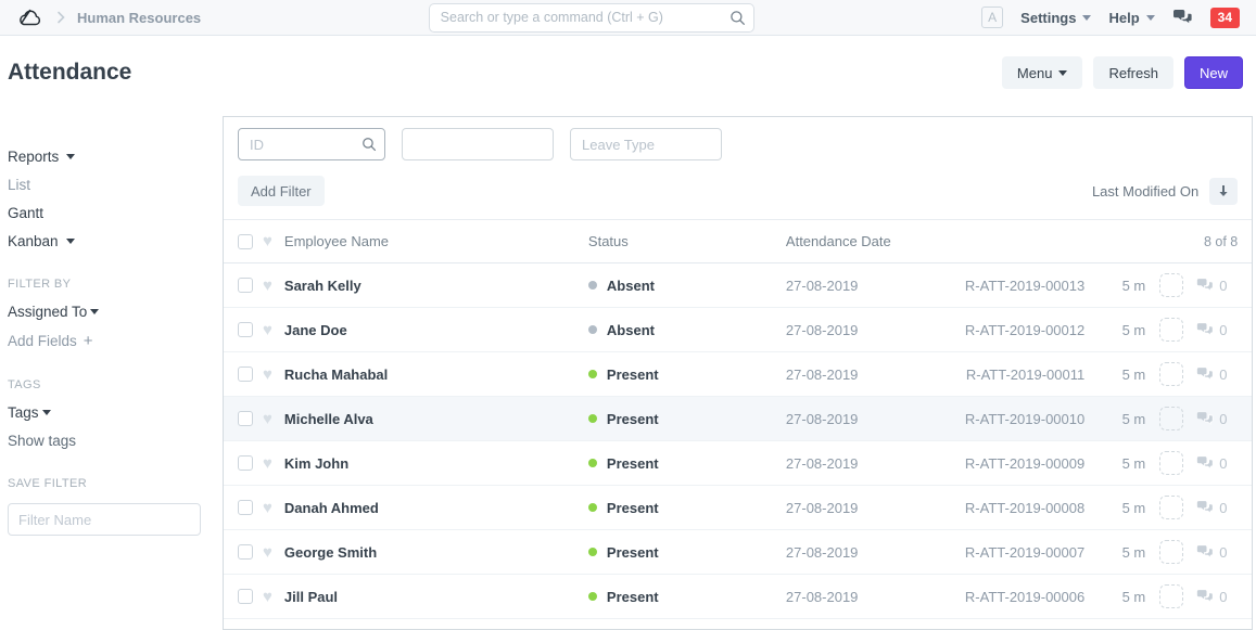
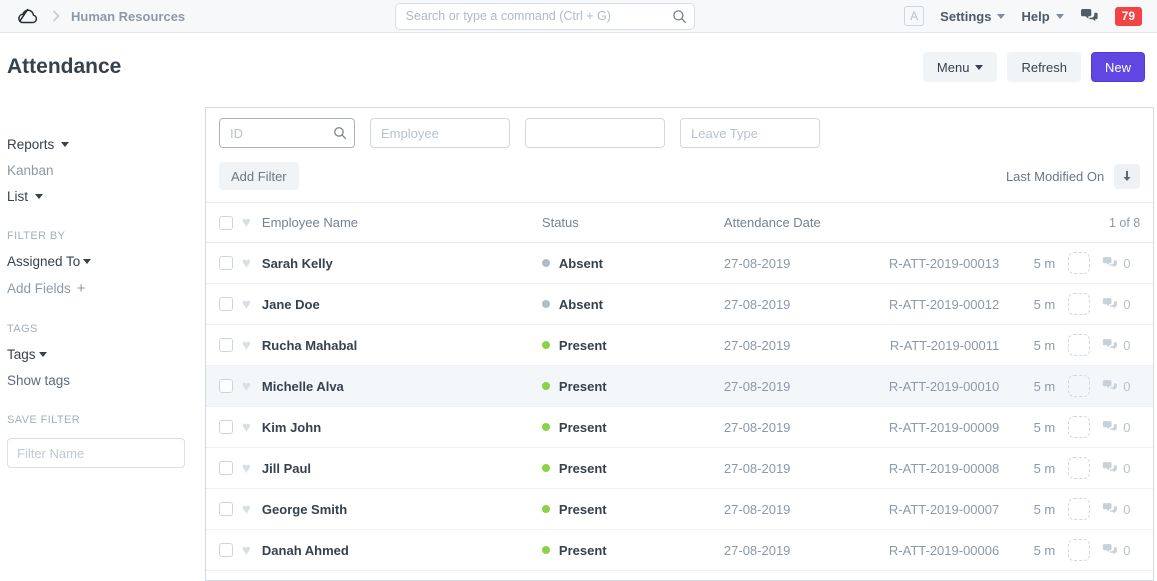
  Human Resources
  Search or type a command (Ctrl + G)
  A
  Settings
  Help
- 34
+ 79
  Attendance
  Menu
  Refresh
  New
  Reports
- List
+ Kanban
- Gantt
- Kanban
+ List
  FILTER BY
  Assigned To
  Add Fields
  +
  TAGS
  Tags
  Show tags
  SAVE FILTER
  Filter Name
  ID
+ Employee
  Leave Type
  Add Filter
  Last Modified On
  ♥
  Employee Name
  Status
  Attendance Date
- 8 of 8
+ 1 of 8
  ♥
  Sarah Kelly
  Absent
  27-08-2019
  R-ATT-2019-00013
  5 m
  0
  ♥
  Jane Doe
  Absent
  27-08-2019
  R-ATT-2019-00012
  5 m
  0
  ♥
  Rucha Mahabal
  Present
  27-08-2019
  R-ATT-2019-00011
  5 m
  0
  ♥
  Michelle Alva
  Present
  27-08-2019
  R-ATT-2019-00010
  5 m
  0
  ♥
  Kim John
  Present
  27-08-2019
  R-ATT-2019-00009
  5 m
  0
  ♥
- Danah Ahmed
+ Jill Paul
  Present
  27-08-2019
  R-ATT-2019-00008
  5 m
  0
  ♥
  George Smith
  Present
  27-08-2019
  R-ATT-2019-00007
  5 m
  0
  ♥
- Jill Paul
+ Danah Ahmed
  Present
  27-08-2019
  R-ATT-2019-00006
  5 m
  0
